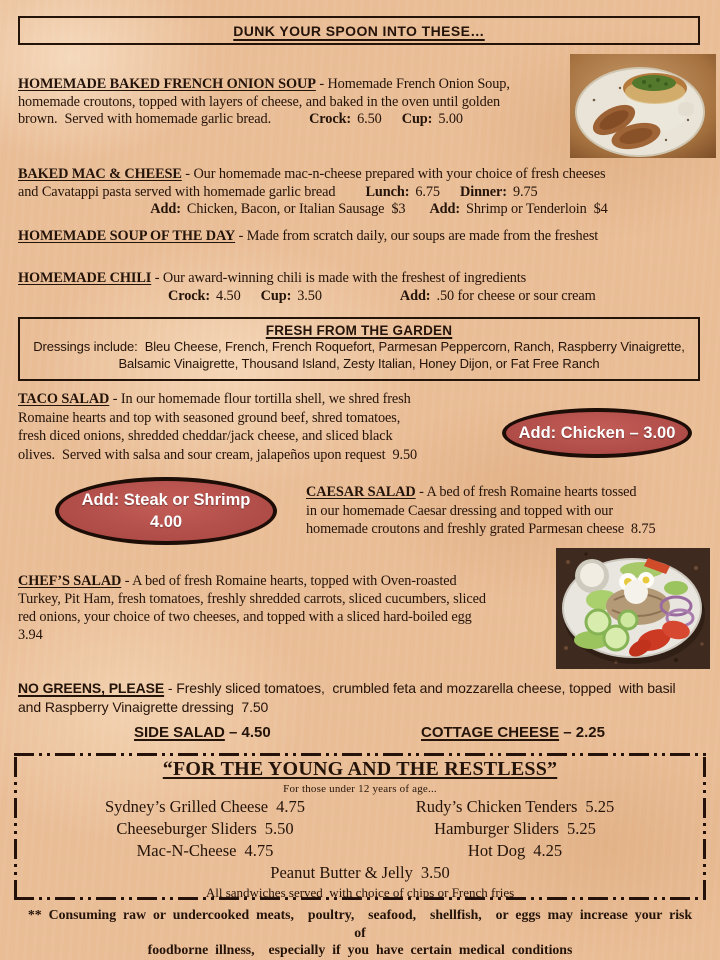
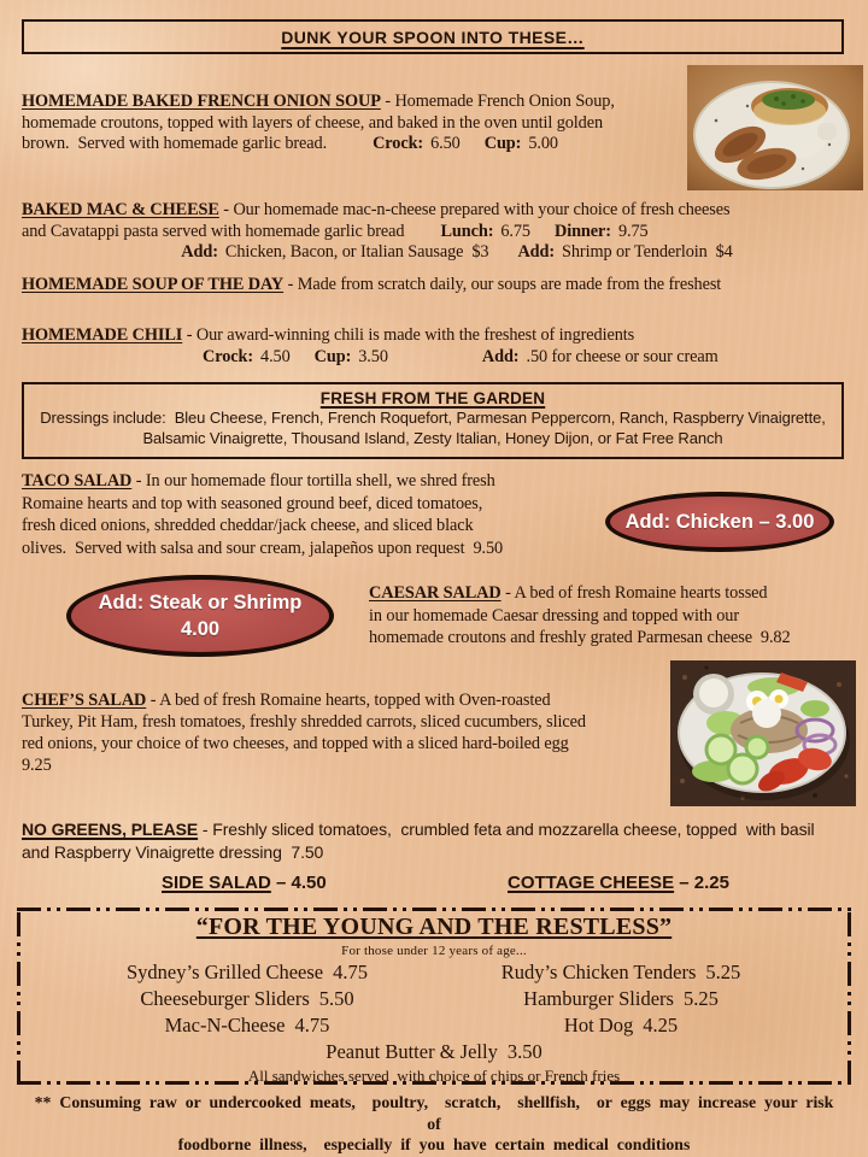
  DUNK YOUR SPOON INTO THESE…
  HOMEMADE BAKED FRENCH ONION SOUP - Homemade French Onion Soup,
  homemade croutons, topped with layers of cheese, and baked in the oven until golden
  brown. Served with homemade garlic bread. Crock: 6.50 Cup: 5.00
  BAKED MAC & CHEESE - Our homemade mac-n-cheese prepared with your choice of fresh cheeses
  and Cavatappi pasta served with homemade garlic bread Lunch: 6.75 Dinner: 9.75
  Add: Chicken, Bacon, or Italian Sausage $3 Add: Shrimp or Tenderloin $4
  HOMEMADE SOUP OF THE DAY - Made from scratch daily, our soups are made from the freshest
  HOMEMADE CHILI - Our award-winning chili is made with the freshest of ingredients
  Crock: 4.50 Cup: 3.50 Add: .50 for cheese or sour cream
  FRESH FROM THE GARDEN
  Dressings include: Bleu Cheese, French, French Roquefort, Parmesan Peppercorn, Ranch, Raspberry Vinaigrette,
  Balsamic Vinaigrette, Thousand Island, Zesty Italian, Honey Dijon, or Fat Free Ranch
  TACO SALAD - In our homemade flour tortilla shell, we shred fresh
- Romaine hearts and top with seasoned ground beef, shred tomatoes,
+ Romaine hearts and top with seasoned ground beef, diced tomatoes,
  fresh diced onions, shredded cheddar/jack cheese, and sliced black
  olives. Served with salsa and sour cream, jalapeños upon request 9.50
  Add: Chicken – 3.00
  Add: Steak or Shrimp
  4.00
  CAESAR SALAD - A bed of fresh Romaine hearts tossed
  in our homemade Caesar dressing and topped with our
- homemade croutons and freshly grated Parmesan cheese 8.75
+ homemade croutons and freshly grated Parmesan cheese 9.82
  CHEF’S SALAD - A bed of fresh Romaine hearts, topped with Oven-roasted
  Turkey, Pit Ham, fresh tomatoes, freshly shredded carrots, sliced cucumbers, sliced
  red onions, your choice of two cheeses, and topped with a sliced hard-boiled egg
- 3.94
+ 9.25
  NO GREENS, PLEASE - Freshly sliced tomatoes, crumbled feta and mozzarella cheese, topped with basil
  and Raspberry Vinaigrette dressing 7.50
  SIDE SALAD – 4.50
  COTTAGE CHEESE – 2.25
  “FOR THE YOUNG AND THE RESTLESS”
  For those under 12 years of age...
  Sydney’s Grilled Cheese 4.75
  Rudy’s Chicken Tenders 5.25
  Cheeseburger Sliders 5.50
  Hamburger Sliders 5.25
  Mac-N-Cheese 4.75
  Hot Dog 4.25
  Peanut Butter & Jelly 3.50
  All sandwiches served with choice of chips or French fries
- ** Consuming raw or undercooked meats, poultry, seafood, shellfish, or eggs may increase your risk of
+ ** Consuming raw or undercooked meats, poultry, scratch, shellfish, or eggs may increase your risk of
  foodborne illness, especially if you have certain medical conditions
